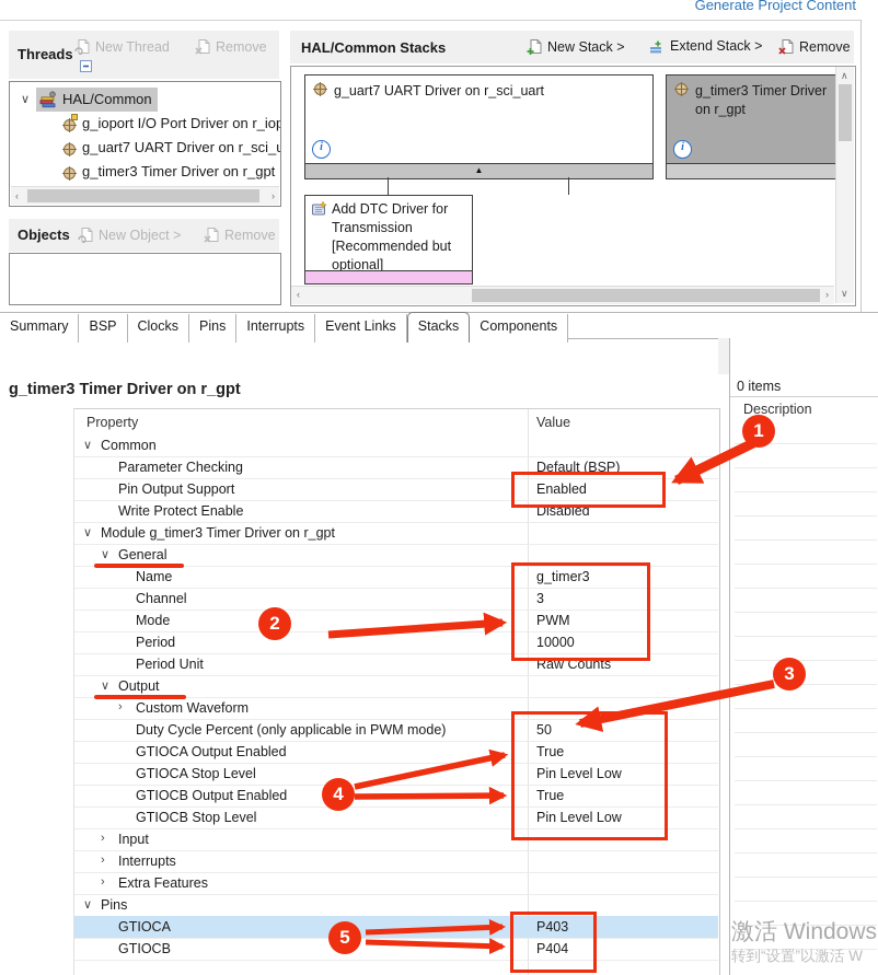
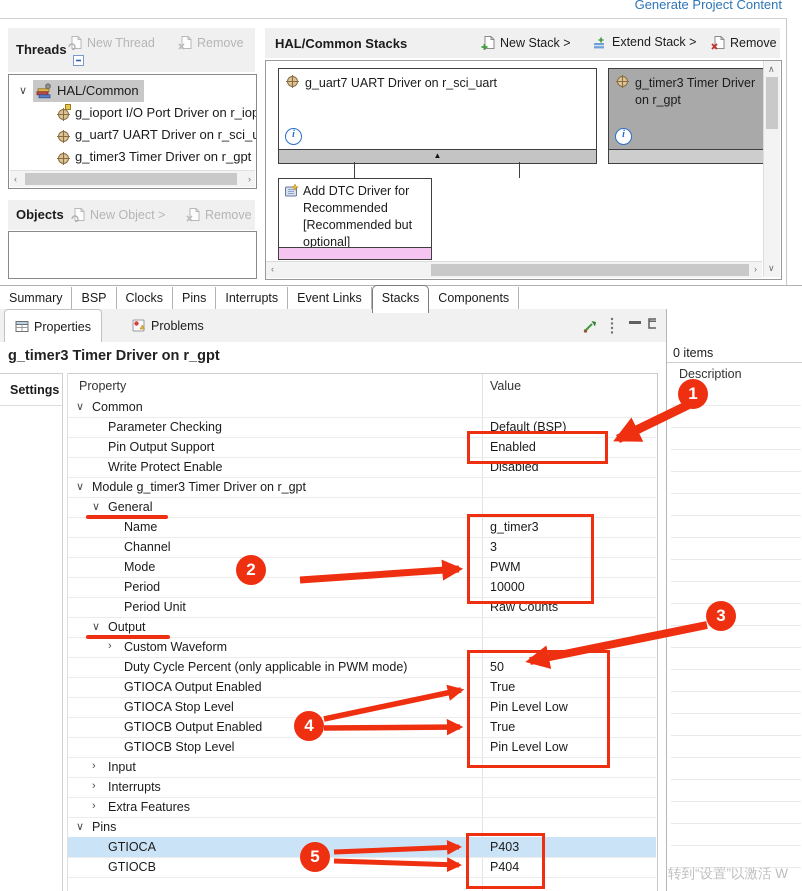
  Generate Project Content
  Threads
  New Thread
  Remove
  ∨
  HAL/Common
  g_ioport I/O Port Driver on r_iop
  g_uart7 UART Driver on r_sci_u
  g_timer3 Timer Driver on r_gpt
  ‹
  ›
  Objects
  New Object >
  Remove
  HAL/Common Stacks
  New Stack >
  Extend Stack >
  Remove
  g_uart7 UART Driver on r_sci_uart
  i
  ▲
  g_timer3 Timer Driver on r_gpt
  i
- Add DTC Driver for Transmission [Recommended but optional]
+ Add DTC Driver for Recommended [Recommended but optional]
  ∧
  ∨
  ‹
  ›
  Summary BSP Clocks Pins Interrupts Event Links Stacks Components
+ Properties
+ Problems
  g_timer3 Timer Driver on r_gpt
+ Settings
  Property
  Value
  ∨
  Common
  Parameter Checking
  Default (BSP)
  Pin Output Support
  Enabled
  Write Protect Enable
  Disabled
  ∨
  Module g_timer3 Timer Driver on r_gpt
  ∨
  General
  Name
  g_timer3
  Channel
  3
  Mode
  PWM
  Period
  10000
  Period Unit
  Raw Counts
  ∨
  Output
  ›
  Custom Waveform
  Duty Cycle Percent (only applicable in PWM mode)
  50
  GTIOCA Output Enabled
  True
  GTIOCA Stop Level
  Pin Level Low
  GTIOCB Output Enabled
  True
  GTIOCB Stop Level
  Pin Level Low
  ›
  Input
  ›
  Interrupts
  ›
  Extra Features
  ∨
  Pins
  GTIOCA
  P403
  GTIOCB
  P404
  0 items
  Description
- 激活 Windows
  转到“设置”以激活 W
  1
  2
  3
  4
  5
